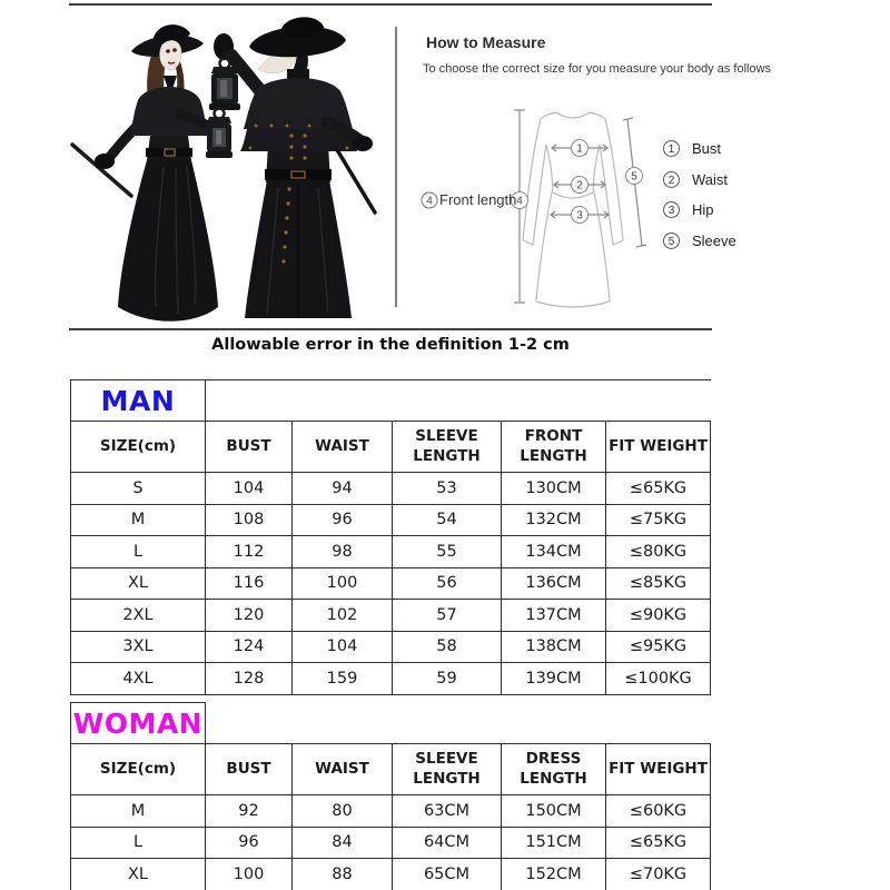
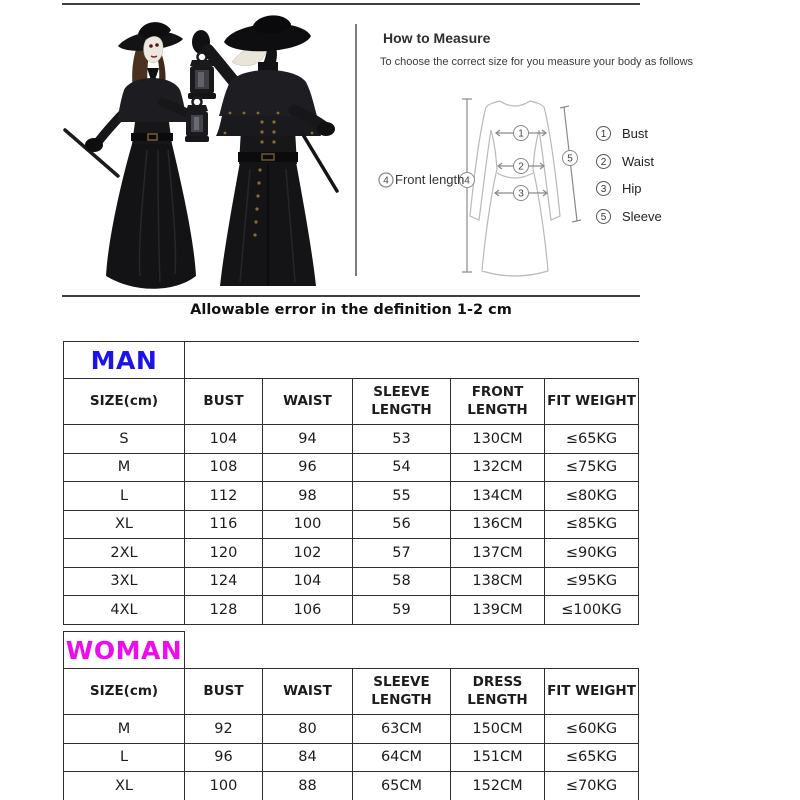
  How to Measure
  To choose the correct size for you measure your body as follows
  1
  2
  3
  4
  5
  4
  Front length
  1
  Bust
  2
  Waist
  3
  Hip
  5
  Sleeve
  Allowable error in the definition 1-2 cm
  MAN
  SIZE(cm)	BUST	WAIST	SLEEVE LENGTH	FRONT LENGTH	FIT WEIGHT
  S	104	94	53	130CM	≤65KG
  M	108	96	54	132CM	≤75KG
  L	112	98	55	134CM	≤80KG
  XL	116	100	56	136CM	≤85KG
  2XL	120	102	57	137CM	≤90KG
  3XL	124	104	58	138CM	≤95KG
- 4XL	128	159	59	139CM	≤100KG
+ 4XL	128	106	59	139CM	≤100KG
  WOMAN
  SIZE(cm)	BUST	WAIST	SLEEVE LENGTH	DRESS LENGTH	FIT WEIGHT
  M	92	80	63CM	150CM	≤60KG
  L	96	84	64CM	151CM	≤65KG
  XL	100	88	65CM	152CM	≤70KG
